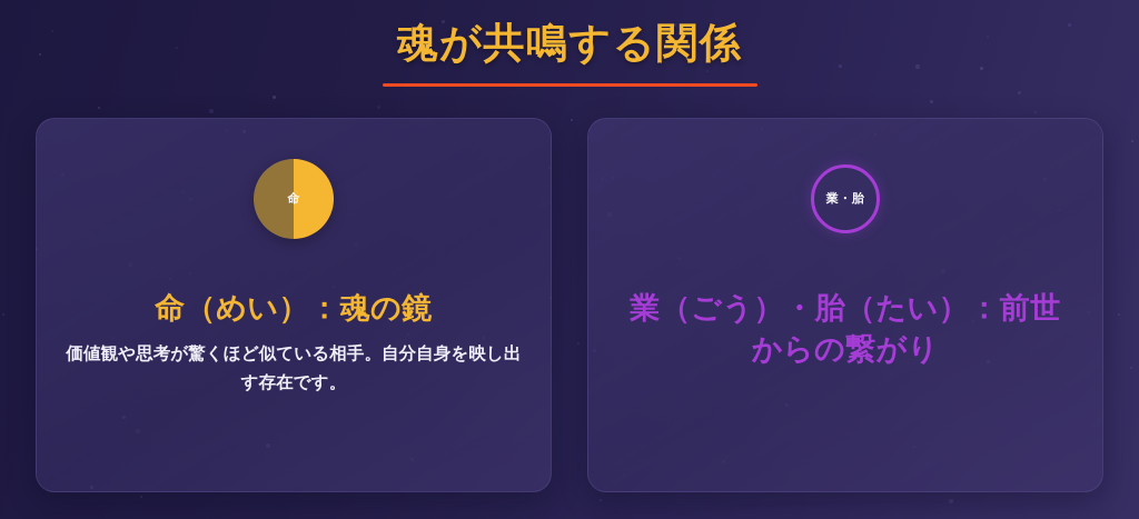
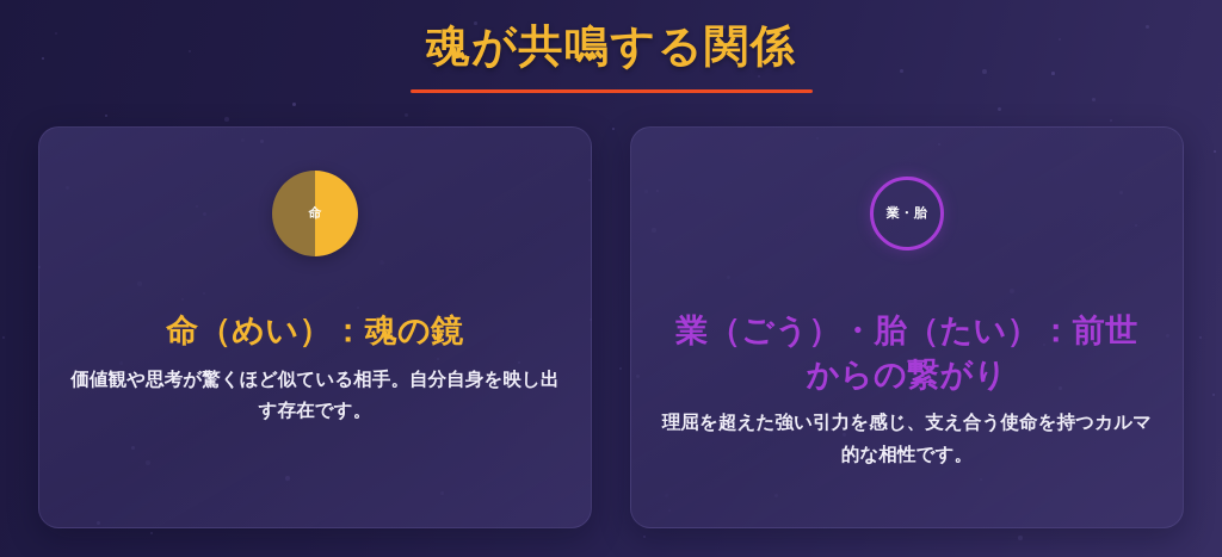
  魂が共鳴する関係
  命
  命（めい）：魂の鏡
  価値観や思考が驚くほど似ている相手。自分自身を映し出す存在です。
  業・胎
  業（ごう）・胎（たい）：前世からの繋がり
+ 理屈を超えた強い引力を感じ、支え合う使命を持つカルマ的な相性です。
